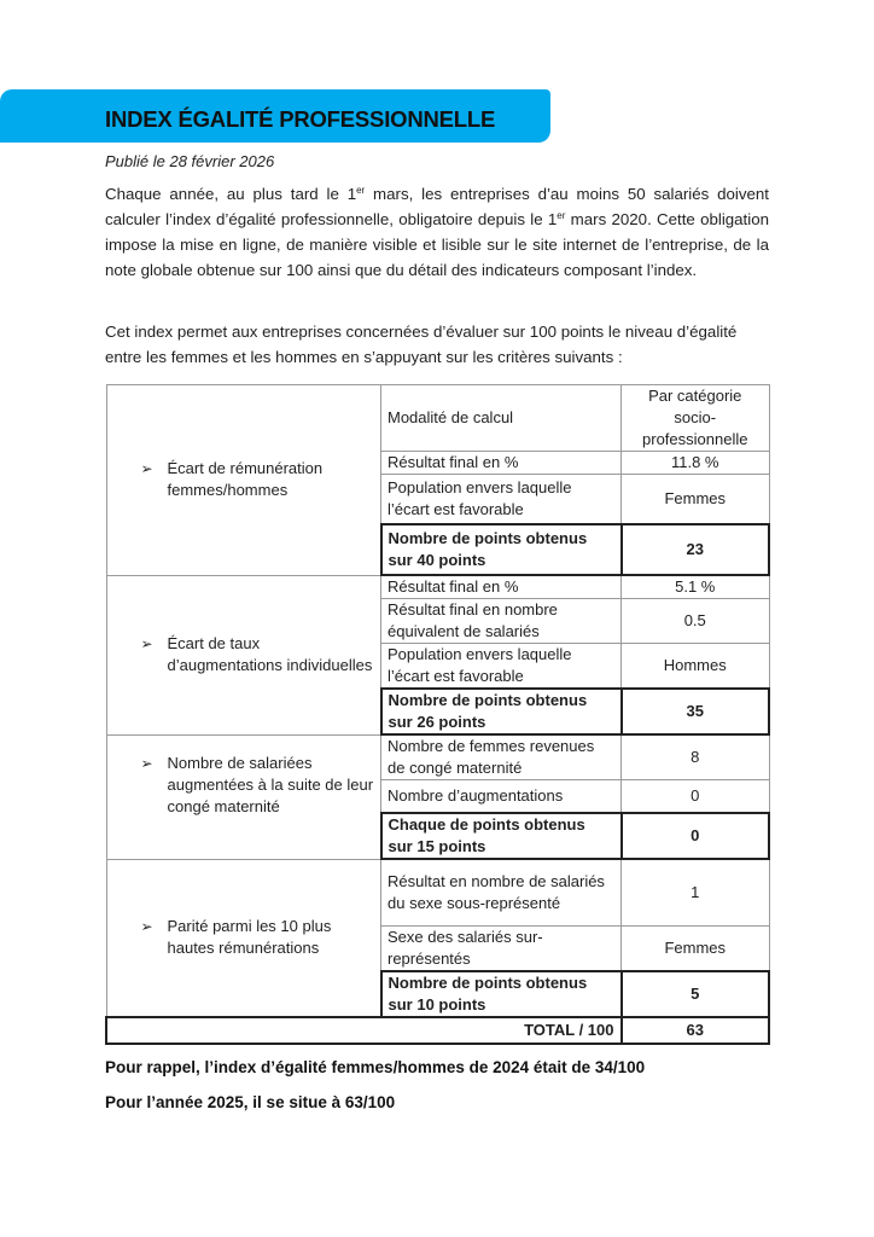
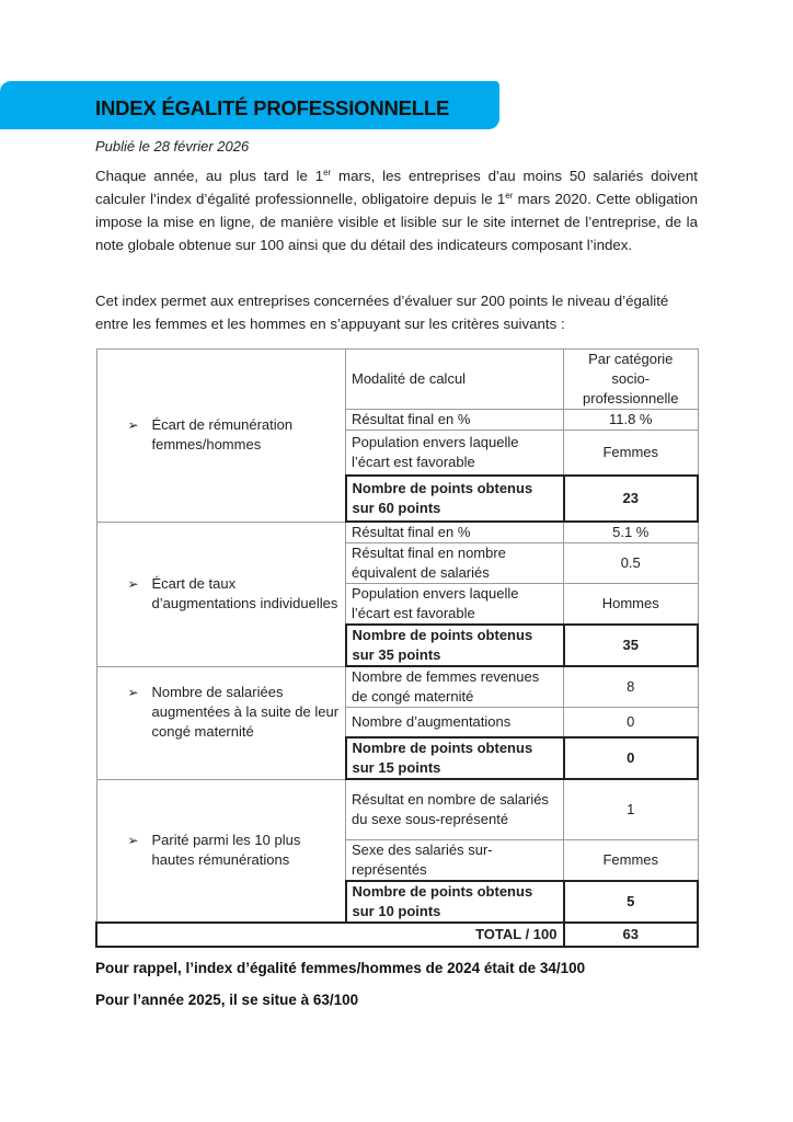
  INDEX ÉGALITÉ PROFESSIONNELLE
  Publié le 28 février 2026
  Chaque année, au plus tard le 1er mars, les entreprises d’au moins 50 salariés doivent calculer l’index d’égalité professionnelle, obligatoire depuis le 1er mars 2020. Cette obligation impose la mise en ligne, de manière visible et lisible sur le site internet de l’entreprise, de la note globale obtenue sur 100 ainsi que du détail des indicateurs composant l’index.
- Cet index permet aux entreprises concernées d’évaluer sur 100 points le niveau d’égalité entre les femmes et les hommes en s’appuyant sur les critères suivants :
+ Cet index permet aux entreprises concernées d’évaluer sur 200 points le niveau d’égalité entre les femmes et les hommes en s’appuyant sur les critères suivants :
  ➢ Écart de rémunération femmes/hommes	Modalité de calcul	Par catégorie socio-professionnelle
  Résultat final en %	11.8 %
  Population envers laquelle l’écart est favorable	Femmes
- Nombre de points obtenus sur 40 points	23
+ Nombre de points obtenus sur 60 points	23
  ➢ Écart de taux d’augmentations individuelles	Résultat final en %	5.1 %
  Résultat final en nombre équivalent de salariés	0.5
  Population envers laquelle l’écart est favorable	Hommes
- Nombre de points obtenus sur 26 points	35
+ Nombre de points obtenus sur 35 points	35
  ➢ Nombre de salariées augmentées à la suite de leur congé maternité	Nombre de femmes revenues de congé maternité	8
  Nombre d’augmentations	0
- Chaque de points obtenus sur 15 points	0
+ Nombre de points obtenus sur 15 points	0
  ➢ Parité parmi les 10 plus hautes rémunérations	Résultat en nombre de salariés du sexe sous-représenté	1
  Sexe des salariés sur-représentés	Femmes
  Nombre de points obtenus sur 10 points	5
  TOTAL / 100	63
  Pour rappel, l’index d’égalité femmes/hommes de 2024 était de 34/100
  Pour l’année 2025, il se situe à 63/100
